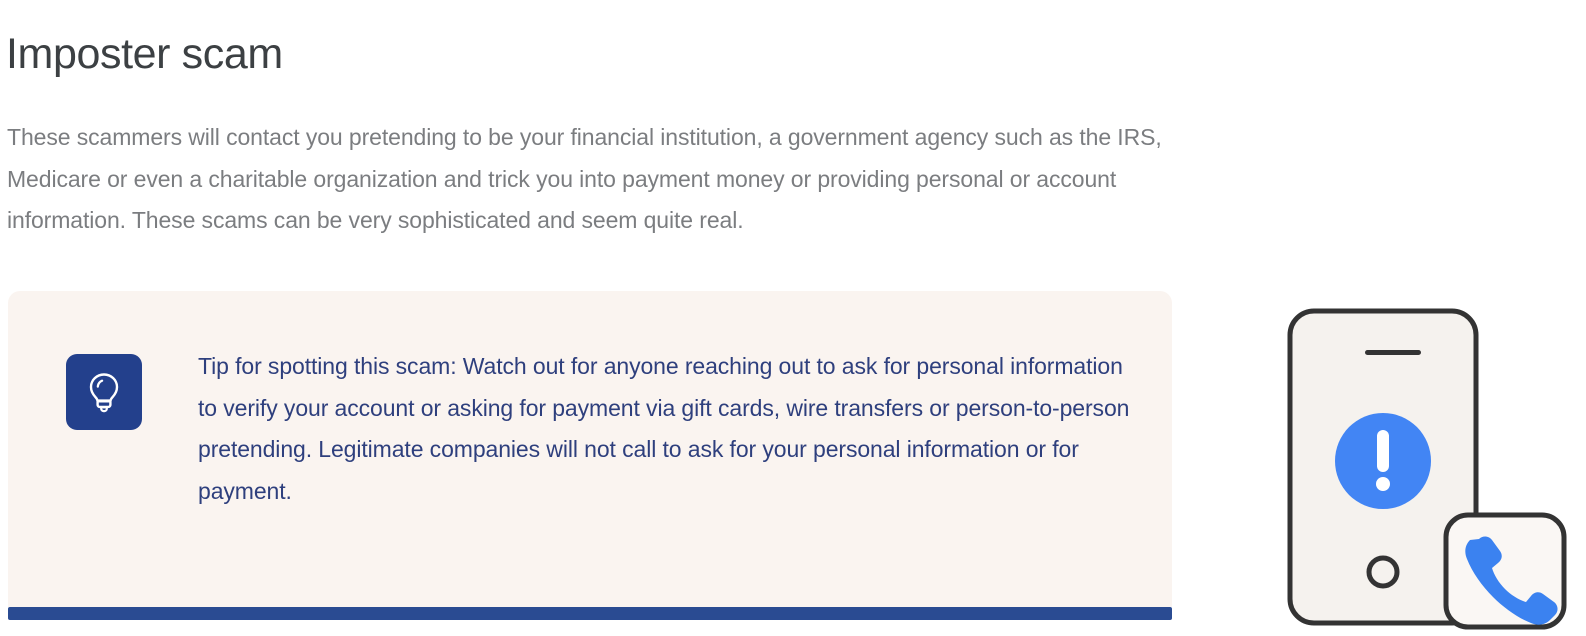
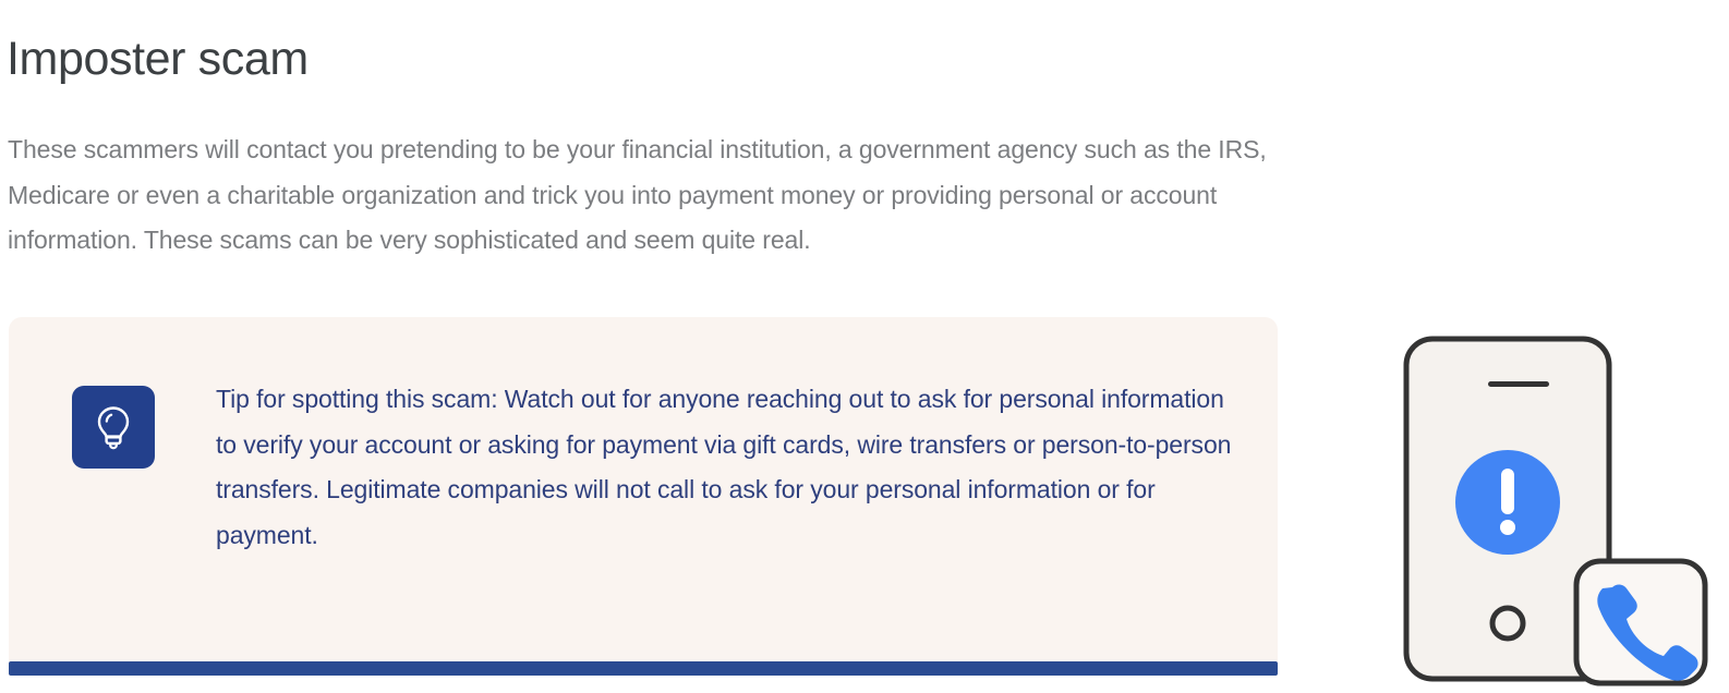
  Imposter scam
  These scammers will contact you pretending to be your financial institution, a government agency such as the IRS, Medicare or even a charitable organization and trick you into payment money or providing personal or account information. These scams can be very sophisticated and seem quite real.
- Tip for spotting this scam: Watch out for anyone reaching out to ask for personal information to verify your account or asking for payment via gift cards, wire transfers or person-to-person pretending. Legitimate companies will not call to ask for your personal information or for payment.
+ Tip for spotting this scam: Watch out for anyone reaching out to ask for personal information to verify your account or asking for payment via gift cards, wire transfers or person-to-person transfers. Legitimate companies will not call to ask for your personal information or for payment.
